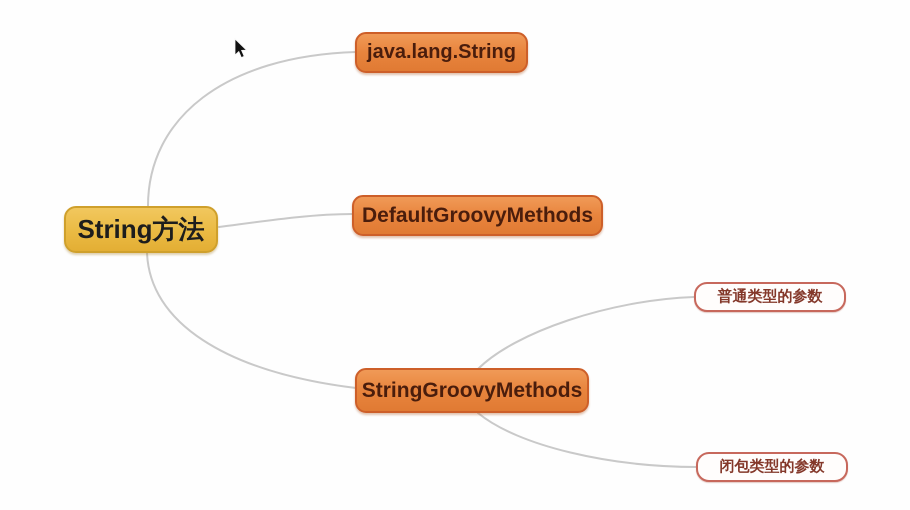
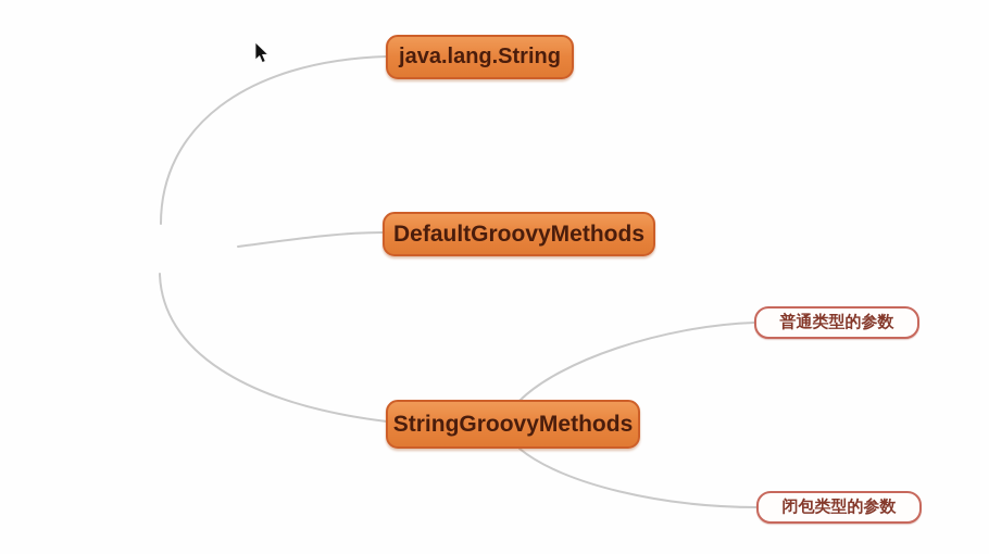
- String方法
  java.lang.String
  DefaultGroovyMethods
  StringGroovyMethods
  普通类型的参数
  闭包类型的参数
